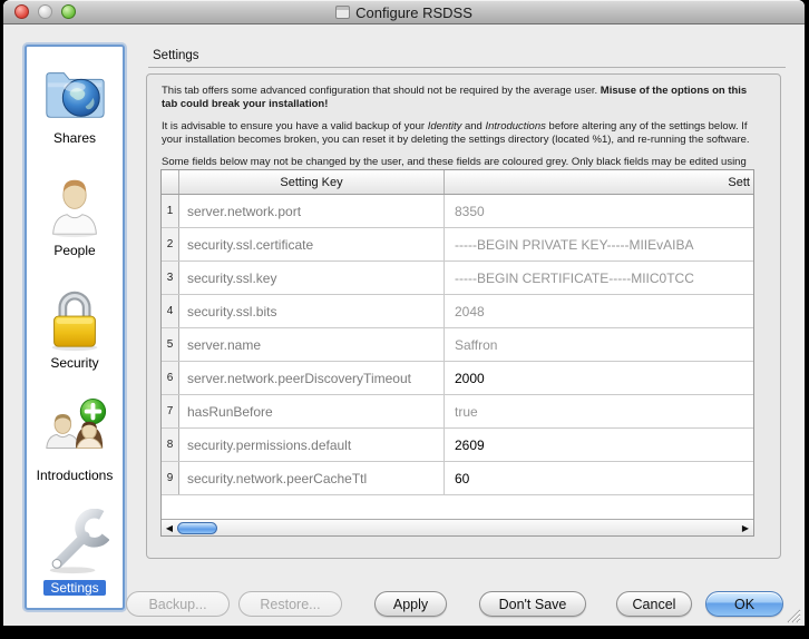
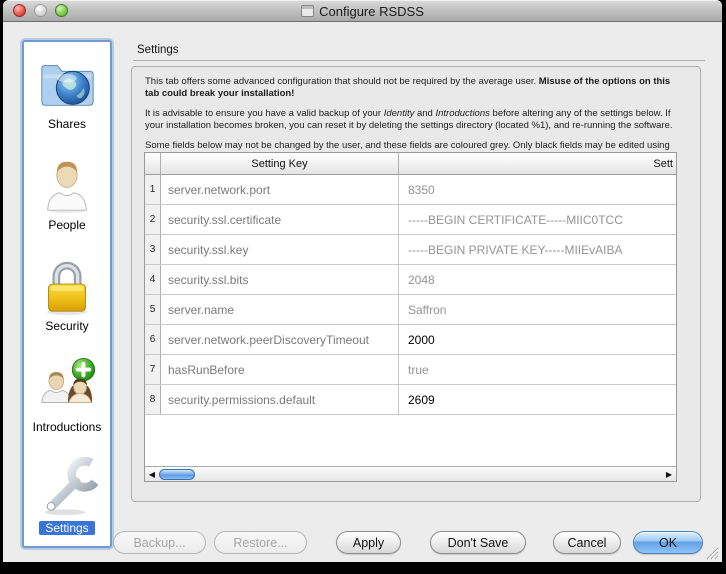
  Configure RSDSS
  Shares
  People
  Security
  Introductions
  Settings
  Settings
  This tab offers some advanced configuration that should not be required by the average user. Misuse of the options on this tab could break your installation!
  It is advisable to ensure you have a valid backup of your Identity and Introductions before altering any of the settings below. If your installation becomes broken, you can reset it by deleting the settings directory (located %1), and re-running the software.
  Some fields below may not be changed by the user, and these fields are coloured grey. Only black fields may be edited using
  Setting Key
  Sett
  1
  server.network.port
  8350
  2
  security.ssl.certificate
- -----BEGIN PRIVATE KEY-----MIIEvAIBA
+ -----BEGIN CERTIFICATE-----MIIC0TCC
  3
  security.ssl.key
- -----BEGIN CERTIFICATE-----MIIC0TCC
+ -----BEGIN PRIVATE KEY-----MIIEvAIBA
  4
  security.ssl.bits
  2048
  5
  server.name
  Saffron
  6
  server.network.peerDiscoveryTimeout
  2000
  7
  hasRunBefore
  true
  8
  security.permissions.default
  2609
- 9
- security.network.peerCacheTtl
- 60
  ◀
  ▶
  Backup...
  Restore...
  Apply
  Don't Save
  Cancel
  OK
